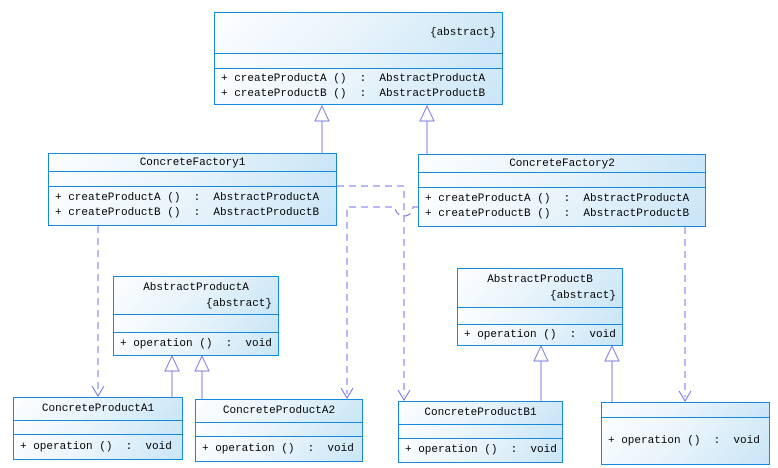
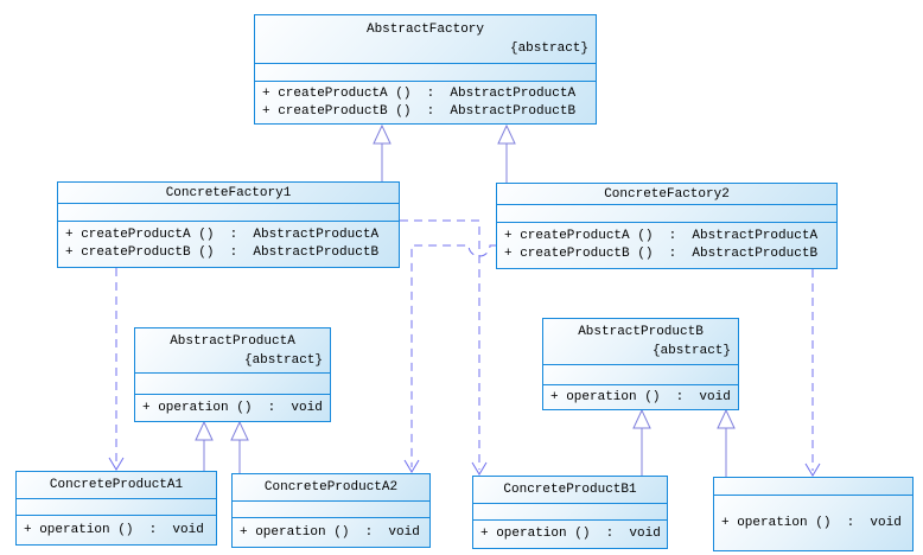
+ AbstractFactory
  {abstract}
  + createProductA () : AbstractProductA
  + createProductB () : AbstractProductB
  ConcreteFactory1
  + createProductA () : AbstractProductA
  + createProductB () : AbstractProductB
  ConcreteFactory2
  + createProductA () : AbstractProductA
  + createProductB () : AbstractProductB
  AbstractProductA
  {abstract}
  + operation () : void
  AbstractProductB
  {abstract}
  + operation () : void
  ConcreteProductA1
  + operation () : void
  ConcreteProductA2
  + operation () : void
  ConcreteProductB1
  + operation () : void
  + operation () : void
